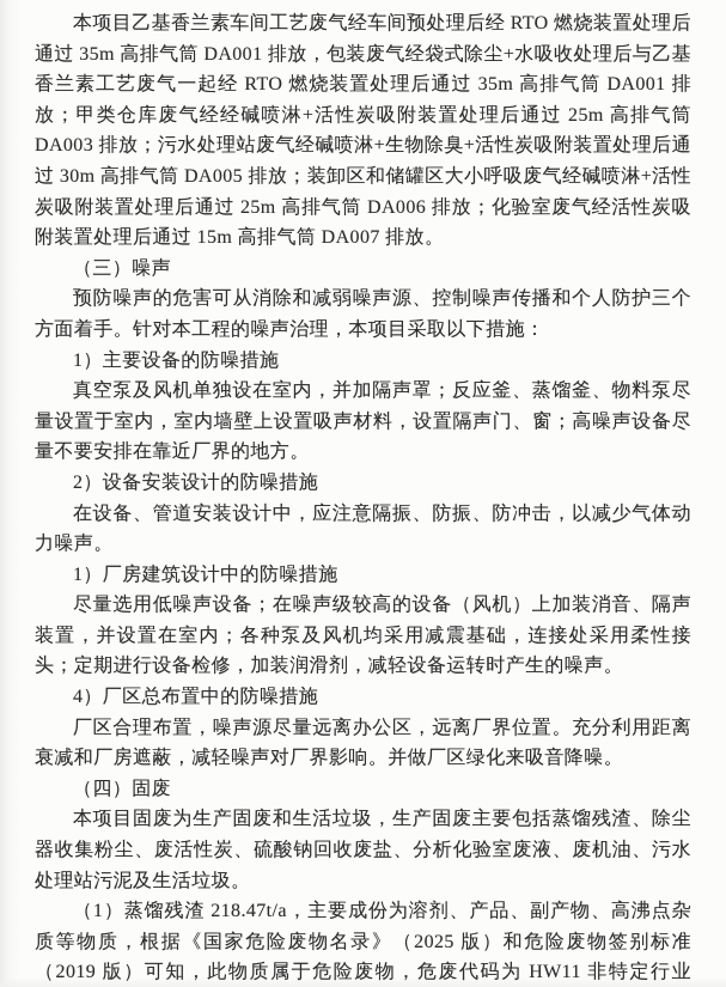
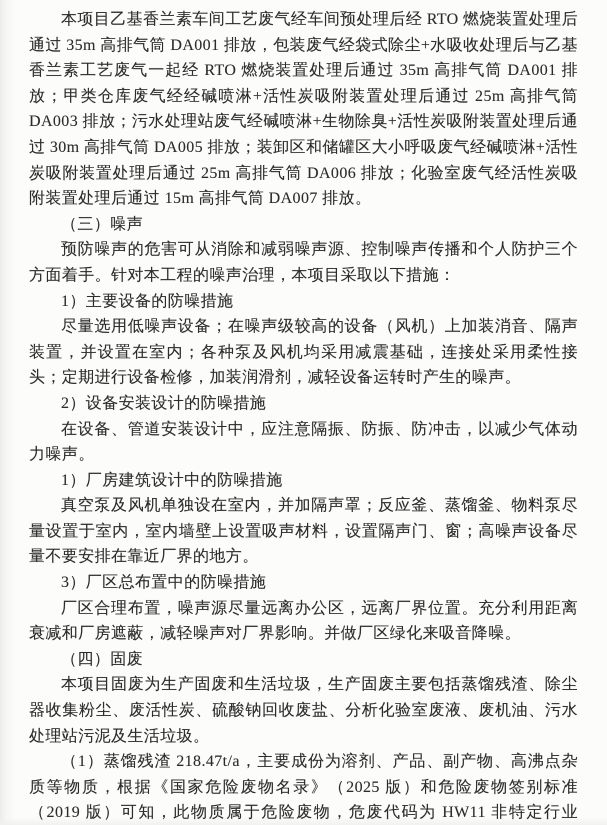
  本项目乙基香兰素车间工艺废气经车间预处理后经 RTO 燃烧装置处理后通过 35m 高排气筒 DA001 排放，包装废气经袋式除尘+水吸收处理后与乙基香兰素工艺废气一起经 RTO 燃烧装置处理后通过 35m 高排气筒 DA001 排放；甲类仓库废气经经碱喷淋+活性炭吸附装置处理后通过 25m 高排气筒 DA003 排放；污水处理站废气经碱喷淋+生物除臭+活性炭吸附装置处理后通过 30m 高排气筒 DA005 排放；装卸区和储罐区大小呼吸废气经碱喷淋+活性炭吸附装置处理后通过 25m 高排气筒 DA006 排放；化验室废气经活性炭吸附装置处理后通过 15m 高排气筒 DA007 排放。
  （三）噪声
  预防噪声的危害可从消除和减弱噪声源、控制噪声传播和个人防护三个方面着手。针对本工程的噪声治理，本项目采取以下措施：
  1）主要设备的防噪措施
- 真空泵及风机单独设在室内，并加隔声罩；反应釜、蒸馏釜、物料泵尽量设置于室内，室内墙壁上设置吸声材料，设置隔声门、窗；高噪声设备尽量不要安排在靠近厂界的地方。
+ 尽量选用低噪声设备；在噪声级较高的设备（风机）上加装消音、隔声装置，并设置在室内；各种泵及风机均采用减震基础，连接处采用柔性接头；定期进行设备检修，加装润滑剂，减轻设备运转时产生的噪声。
  2）设备安装设计的防噪措施
  在设备、管道安装设计中，应注意隔振、防振、防冲击，以减少气体动力噪声。
  1）厂房建筑设计中的防噪措施
- 尽量选用低噪声设备；在噪声级较高的设备（风机）上加装消音、隔声装置，并设置在室内；各种泵及风机均采用减震基础，连接处采用柔性接头；定期进行设备检修，加装润滑剂，减轻设备运转时产生的噪声。
+ 真空泵及风机单独设在室内，并加隔声罩；反应釜、蒸馏釜、物料泵尽量设置于室内，室内墙壁上设置吸声材料，设置隔声门、窗；高噪声设备尽量不要安排在靠近厂界的地方。
- 4）厂区总布置中的防噪措施
+ 3）厂区总布置中的防噪措施
  厂区合理布置，噪声源尽量远离办公区，远离厂界位置。充分利用距离衰减和厂房遮蔽，减轻噪声对厂界影响。并做厂区绿化来吸音降噪。
  （四）固废
  本项目固废为生产固废和生活垃圾，生产固废主要包括蒸馏残渣、除尘器收集粉尘、废活性炭、硫酸钠回收废盐、分析化验室废液、废机油、污水处理站污泥及生活垃圾。
  （1）蒸馏残渣 218.47t/a，主要成份为溶剂、产品、副产物、高沸点杂质等物质，根据《国家危险废物名录》（2025 版）和危险废物签别标准（2019 版）可知，此物质属于危险废物，危废代码为 HW11 非特定行业
